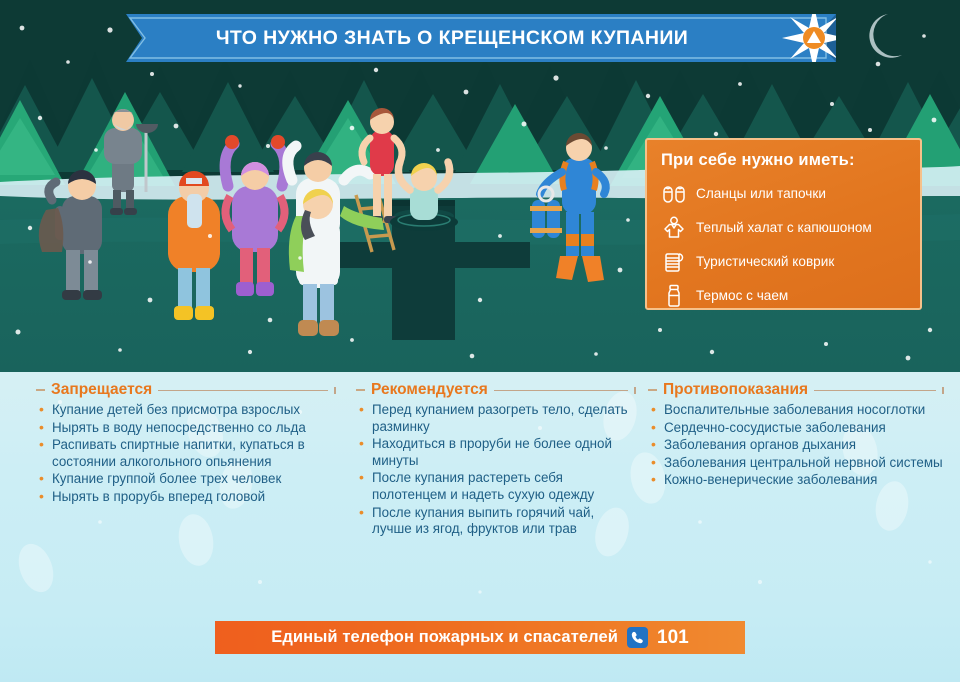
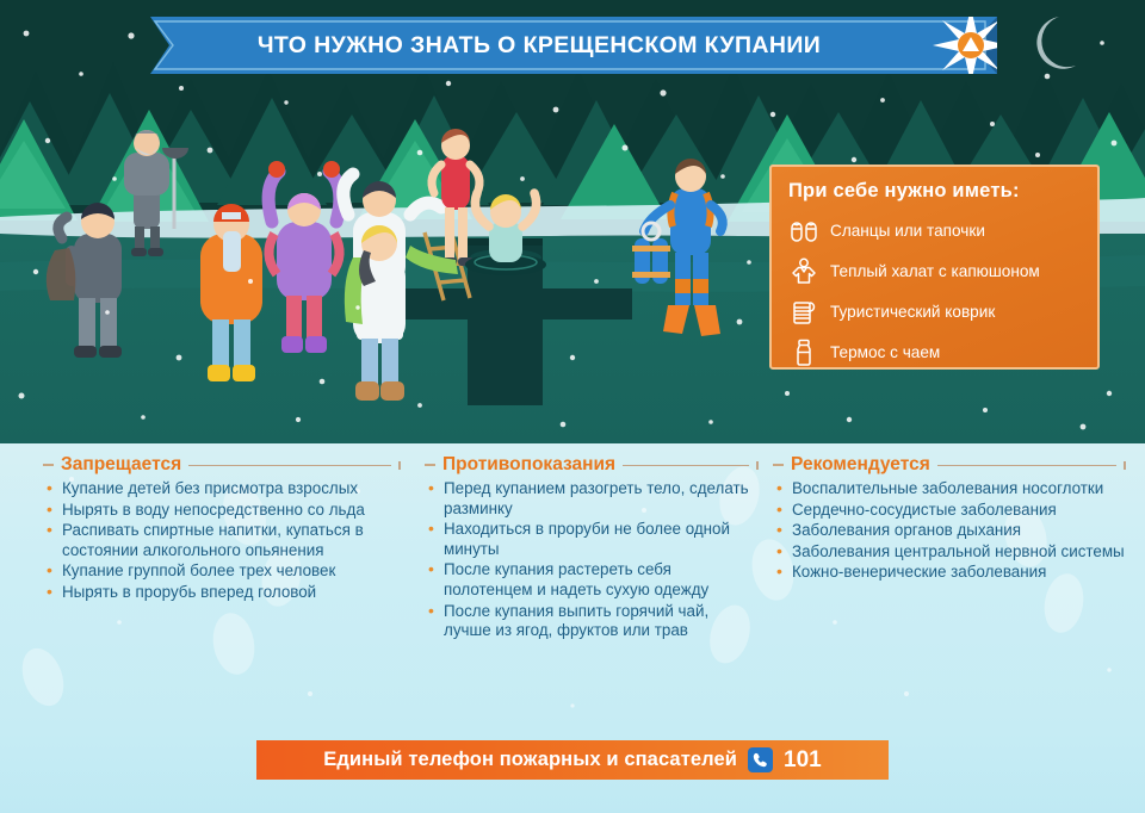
  ЧТО НУЖНО ЗНАТЬ О КРЕЩЕНСКОМ КУПАНИИ
  При себе нужно иметь:
  Сланцы или тапочки
  Теплый халат с капюшоном
  Туристический коврик
  Термос с чаем
  Запрещается
  Купание детей без присмотра взрослых
  Нырять в воду непосредственно со льда
  Распивать спиртные напитки, купаться в состоянии алкогольного опьянения
  Купание группой более трех человек
  Нырять в прорубь вперед головой
- Рекомендуется
+ Противопоказания
  Перед купанием разогреть тело, сделать разминку
  Находиться в проруби не более одной минуты
  После купания растереть себя полотенцем и надеть сухую одежду
  После купания выпить горячий чай, лучше из ягод, фруктов или трав
- Противопоказания
+ Рекомендуется
  Воспалительные заболевания носоглотки
  Сердечно-сосудистые заболевания
  Заболевания органов дыхания
  Заболевания центральной нервной системы
  Кожно-венерические заболевания
  Единый телефон пожарных и спасателей
  101
